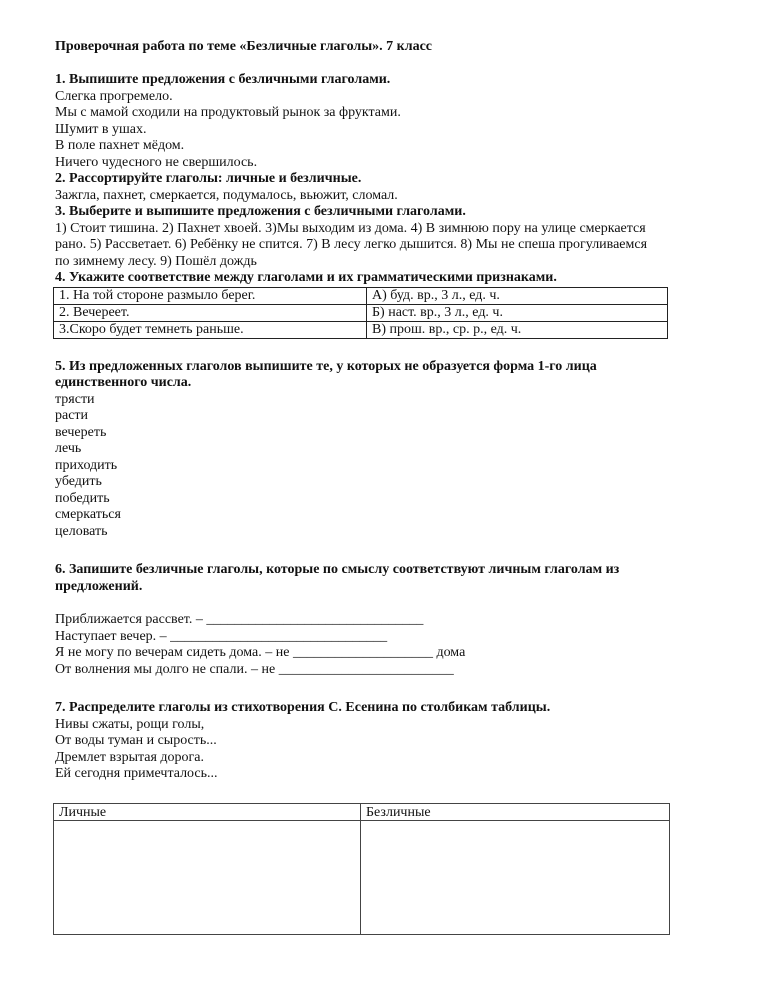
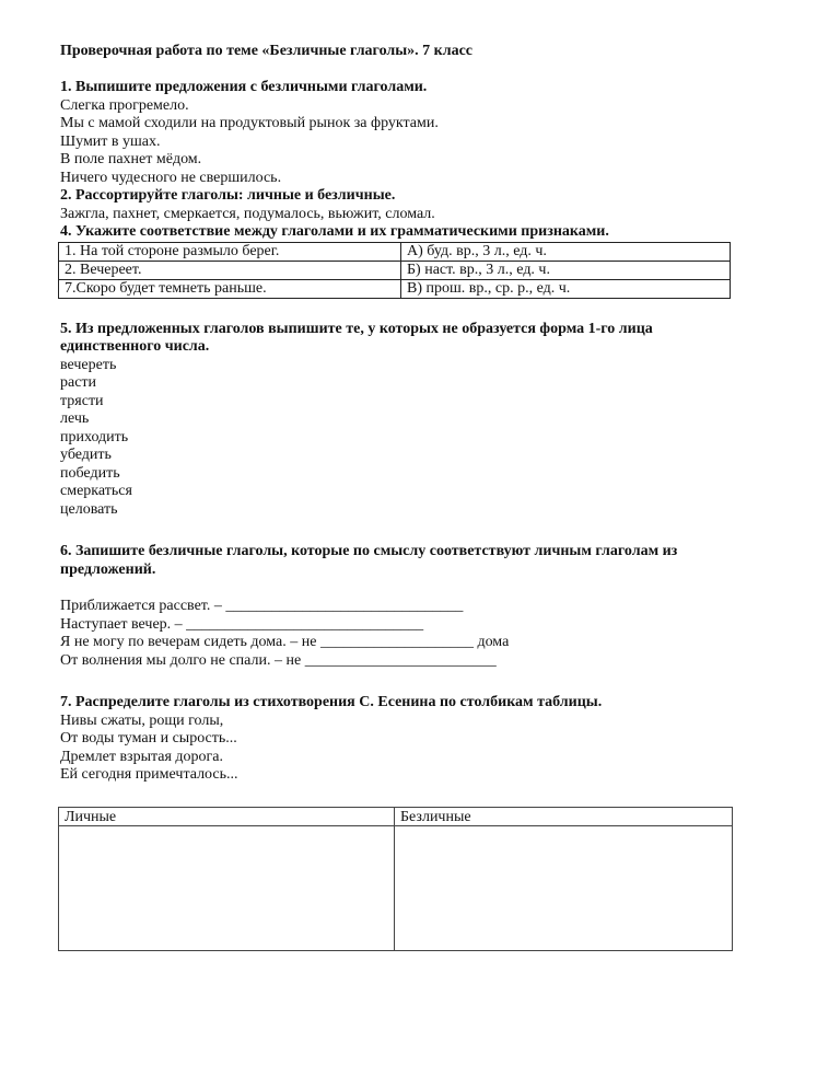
  Проверочная работа по теме «Безличные глаголы». 7 класс
  1. Выпишите предложения с безличными глаголами.
  Слегка прогремело.
  Мы с мамой сходили на продуктовый рынок за фруктами.
  Шумит в ушах.
  В поле пахнет мёдом.
  Ничего чудесного не свершилось.
  2. Рассортируйте глаголы: личные и безличные.
  Зажгла, пахнет, смеркается, подумалось, вьюжит, сломал.
- 3. Выберите и выпишите предложения с безличными глаголами.
- 1) Стоит тишина. 2) Пахнет хвоей. 3)Мы выходим из дома. 4) В зимнюю пору на улице смеркается
- рано. 5) Рассветает. 6) Ребёнку не спится. 7) В лесу легко дышится. 8) Мы не спеша прогуливаемся
- по зимнему лесу. 9) Пошёл дождь
  4. Укажите соответствие между глаголами и их грамматическими признаками.
  1. На той стороне размыло берег.	А) буд. вр., 3 л., ед. ч.
  2. Вечереет.	Б) наст. вр., 3 л., ед. ч.
- 3.Скоро будет темнеть раньше.	В) прош. вр., ср. р., ед. ч.
+ 7.Скоро будет темнеть раньше.	В) прош. вр., ср. р., ед. ч.
  5. Из предложенных глаголов выпишите те, у которых не образуется форма 1-го лица
  единственного числа.
- трясти
+ вечереть
  расти
- вечереть
+ трясти
  лечь
  приходить
  убедить
  победить
  смеркаться
  целовать
  6. Запишите безличные глаголы, которые по смыслу соответствуют личным глаголам из
  предложений.
  Приближается рассвет. – _______________________________
  Наступает вечер. – _______________________________
  Я не могу по вечерам сидеть дома. – не ____________________ дома
  От волнения мы долго не спали. – не _________________________
  7. Распределите глаголы из стихотворения С. Есенина по столбикам таблицы.
  Нивы сжаты, рощи голы,
  От воды туман и сырость...
  Дремлет взрытая дорога.
  Ей сегодня примечталось...
  Личные	Безличные
